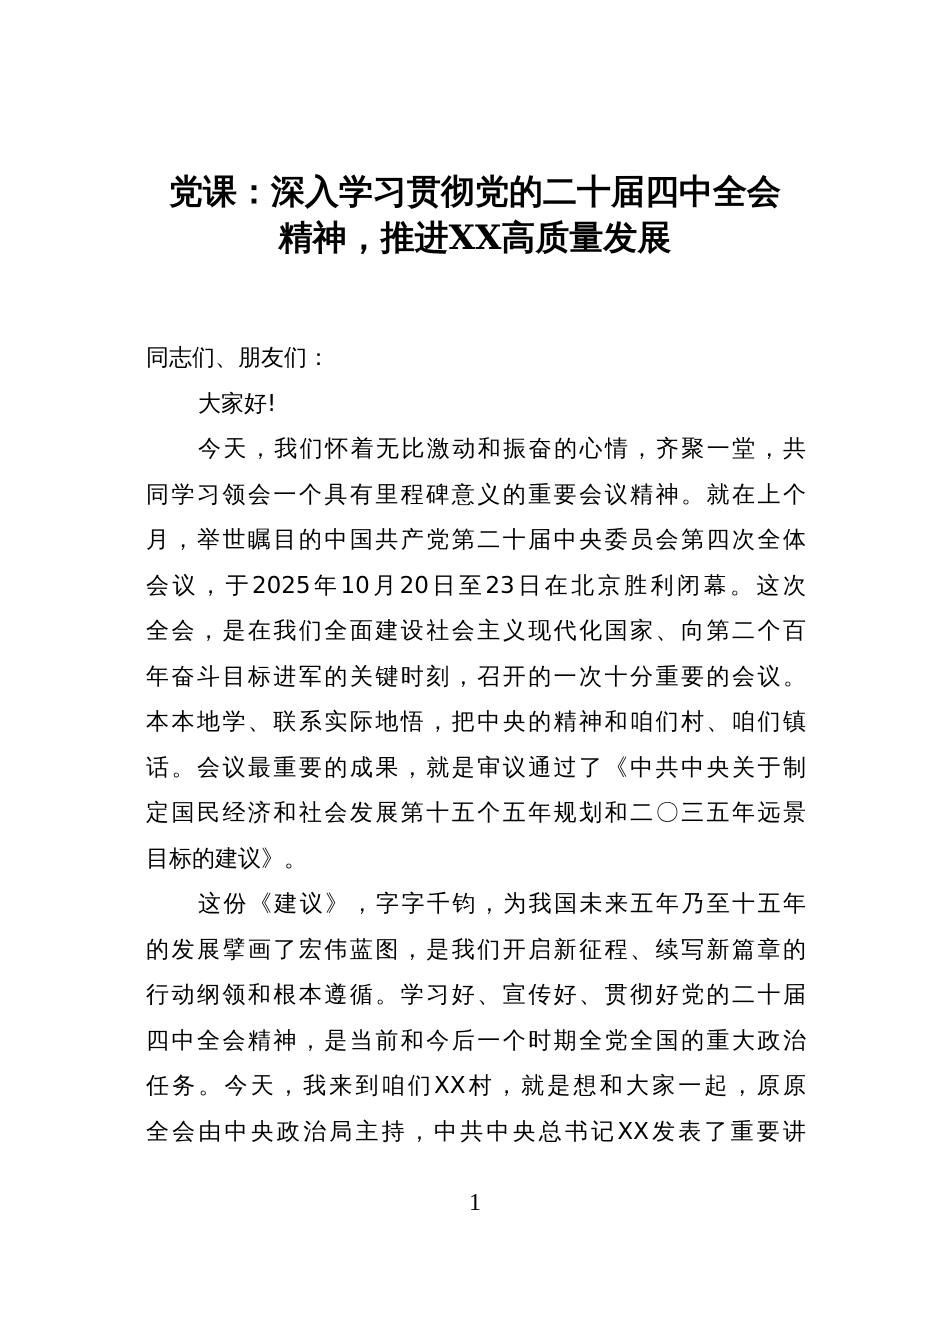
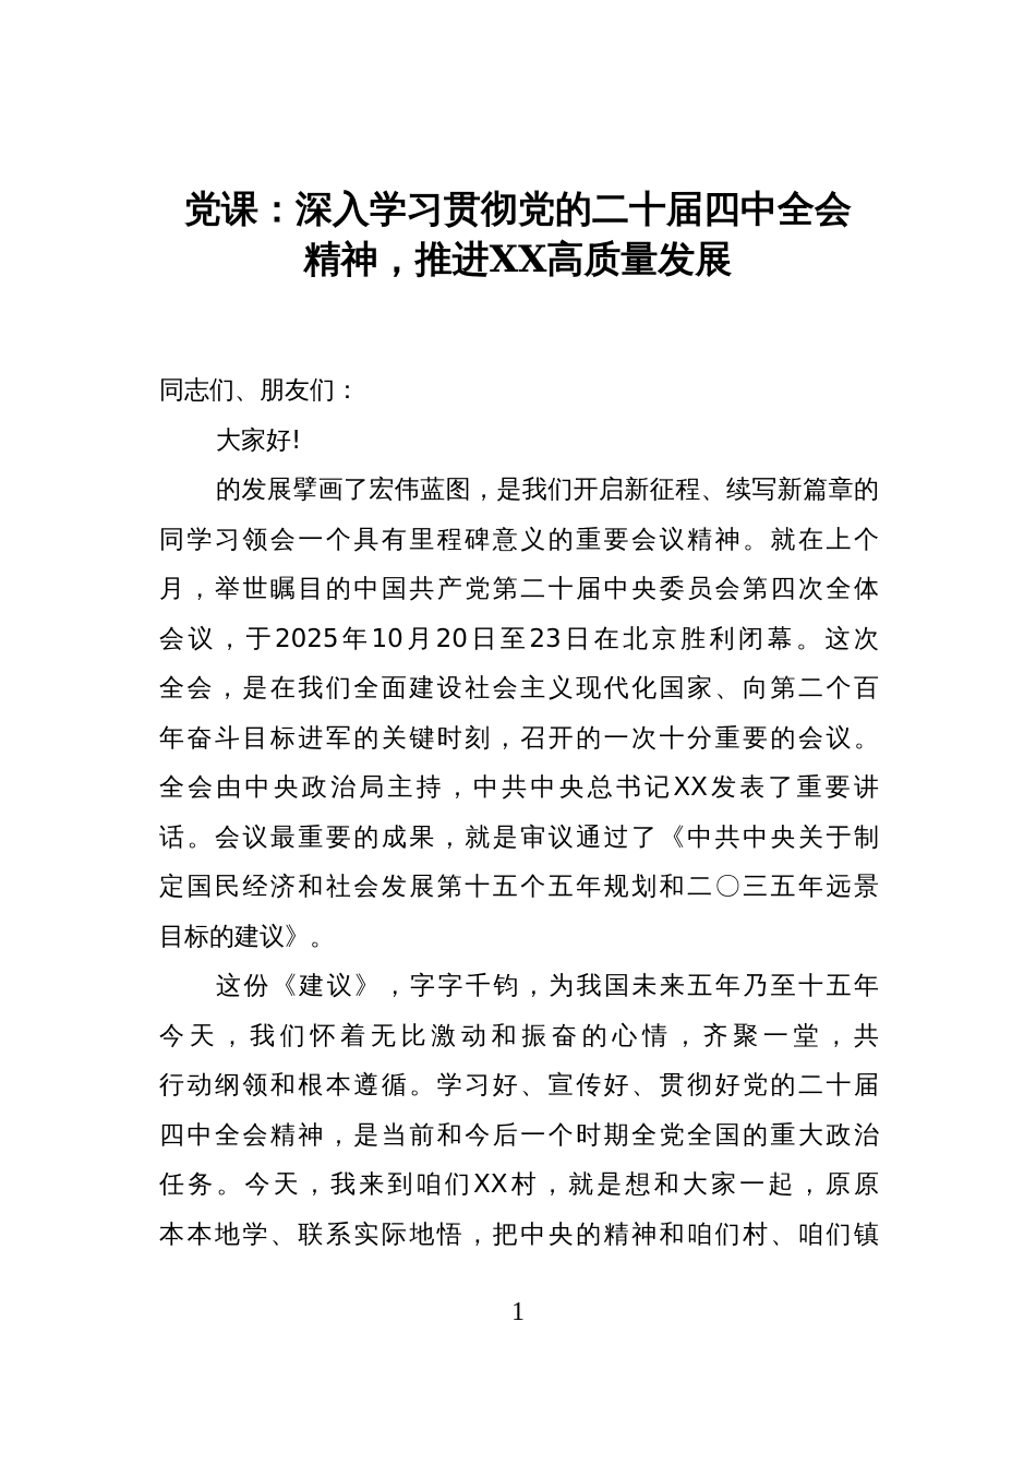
  党课：深入学习贯彻党的二十届四中全会
  精神，推进XX高质量发展
  同志们、朋友们：
  大家好!
- 今天，我们怀着无比激动和振奋的心情，齐聚一堂，共
+ 的发展擘画了宏伟蓝图，是我们开启新征程、续写新篇章的
  同学习领会一个具有里程碑意义的重要会议精神。就在上个
  月，举世瞩目的中国共产党第二十届中央委员会第四次全体
  会议，于2025年10月20日至23日在北京胜利闭幕。这次
  全会，是在我们全面建设社会主义现代化国家、向第二个百
  年奋斗目标进军的关键时刻，召开的一次十分重要的会议。
- 本本地学、联系实际地悟，把中央的精神和咱们村、咱们镇
+ 全会由中央政治局主持，中共中央总书记XX发表了重要讲
  话。会议最重要的成果，就是审议通过了《中共中央关于制
  定国民经济和社会发展第十五个五年规划和二〇三五年远景
  目标的建议》。
  这份《建议》，字字千钧，为我国未来五年乃至十五年
- 的发展擘画了宏伟蓝图，是我们开启新征程、续写新篇章的
+ 今天，我们怀着无比激动和振奋的心情，齐聚一堂，共
  行动纲领和根本遵循。学习好、宣传好、贯彻好党的二十届
  四中全会精神，是当前和今后一个时期全党全国的重大政治
  任务。今天，我来到咱们XX村，就是想和大家一起，原原
- 全会由中央政治局主持，中共中央总书记XX发表了重要讲
+ 本本地学、联系实际地悟，把中央的精神和咱们村、咱们镇
  1
